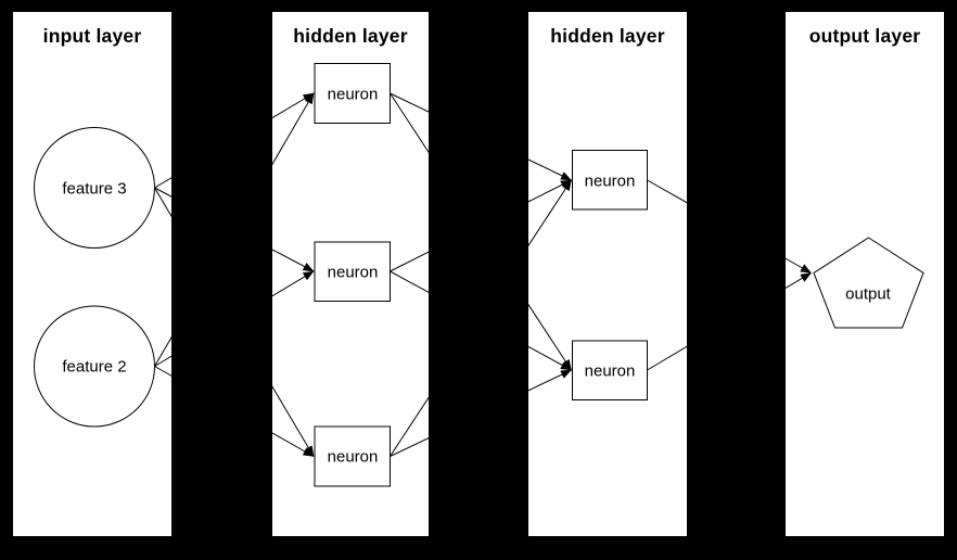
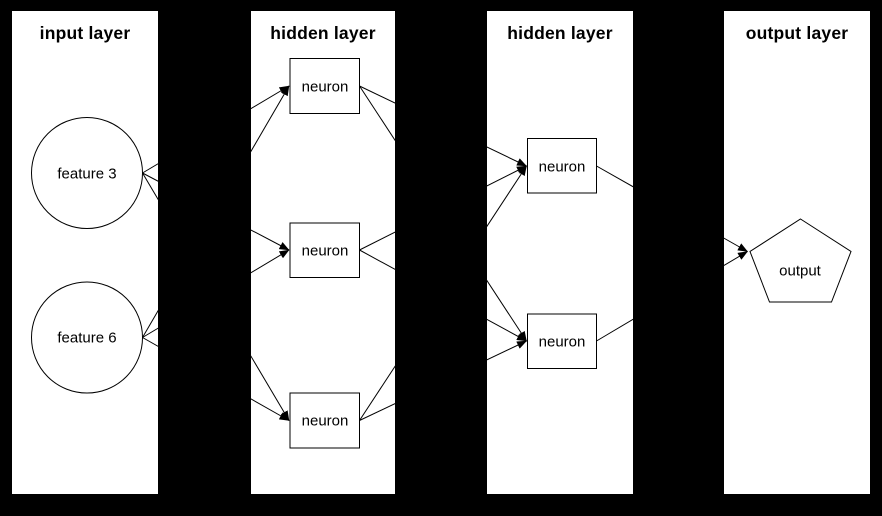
  input layer
  hidden layer
  hidden layer
  output layer
  feature 3
- feature 2
+ feature 6
  neuron
  neuron
  neuron
  neuron
  neuron
  output
